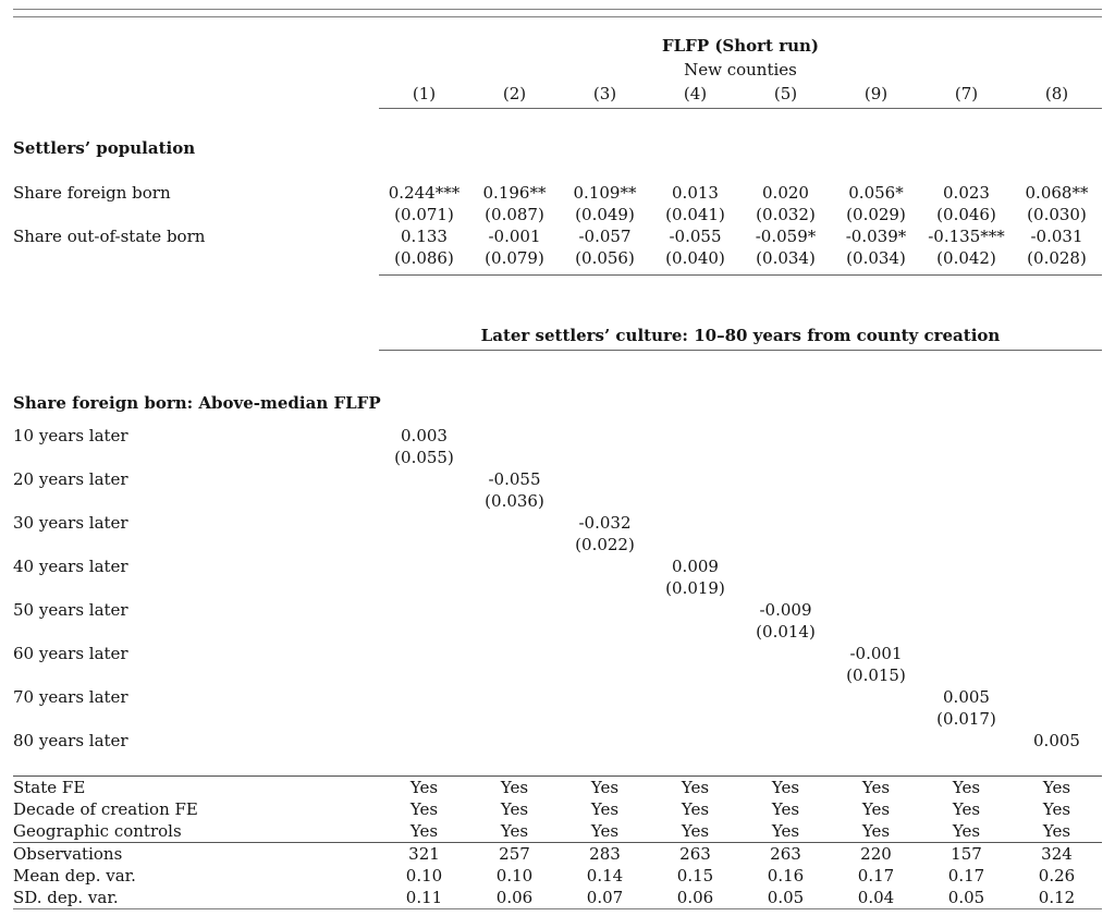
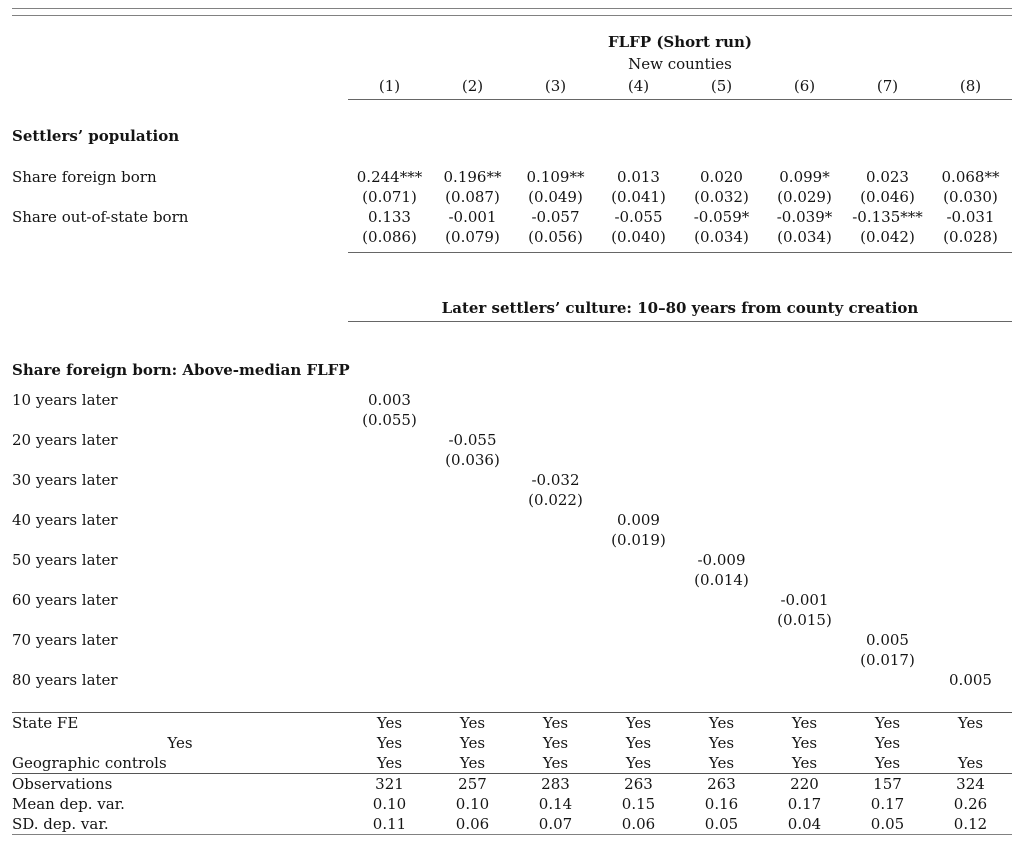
  FLFP (Short run)
  New counties
  (1)
  (2)
  (3)
  (4)
  (5)
- (9)
+ (6)
  (7)
  (8)
  Settlers’ population
  Share foreign born
  0.244***
  0.196**
  0.109**
  0.013
  0.020
- 0.056*
+ 0.099*
  0.023
  0.068**
  (0.071)
  (0.087)
  (0.049)
  (0.041)
  (0.032)
  (0.029)
  (0.046)
  (0.030)
  Share out-of-state born
  0.133
  -0.001
  -0.057
  -0.055
  -0.059*
  -0.039*
  -0.135***
  -0.031
  (0.086)
  (0.079)
  (0.056)
  (0.040)
  (0.034)
  (0.034)
  (0.042)
  (0.028)
  Later settlers’ culture: 10–80 years from county creation
  Share foreign born: Above-median FLFP
  10 years later
  0.003
  (0.055)
  20 years later
  -0.055
  (0.036)
  30 years later
  -0.032
  (0.022)
  40 years later
  0.009
  (0.019)
  50 years later
  -0.009
  (0.014)
  60 years later
  -0.001
  (0.015)
  70 years later
  0.005
  (0.017)
  80 years later
  0.005
  State FE
  Yes
  Yes
  Yes
  Yes
  Yes
  Yes
  Yes
  Yes
- Decade of creation FE
  Yes
  Yes
  Yes
  Yes
  Yes
  Yes
  Yes
  Yes
  Geographic controls
  Yes
  Yes
  Yes
  Yes
  Yes
  Yes
  Yes
  Yes
  Observations
  321
  257
  283
  263
  263
  220
  157
  324
  Mean dep. var.
  0.10
  0.10
  0.14
  0.15
  0.16
  0.17
  0.17
  0.26
  SD. dep. var.
  0.11
  0.06
  0.07
  0.06
  0.05
  0.04
  0.05
  0.12
